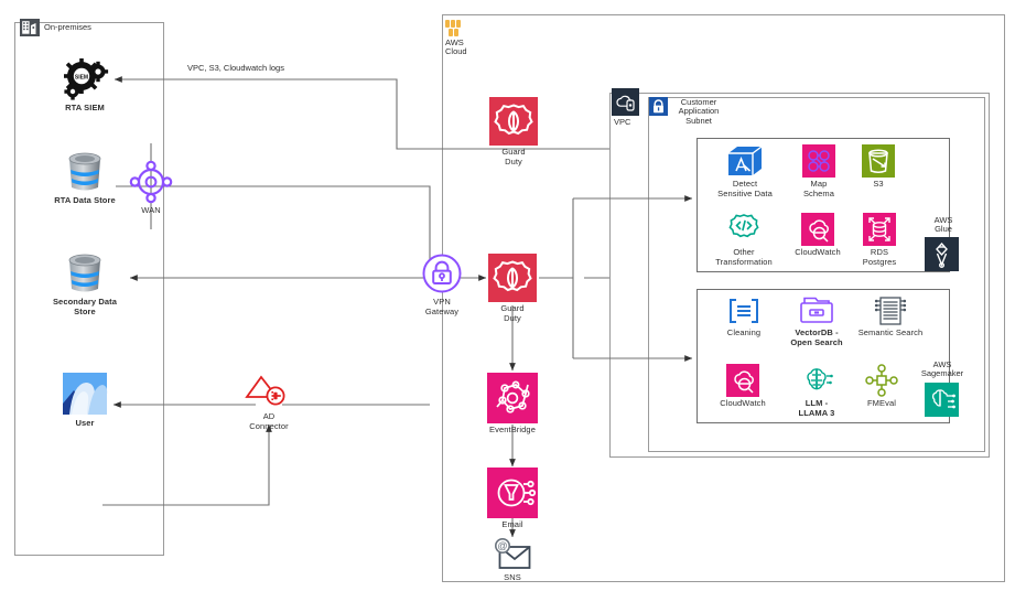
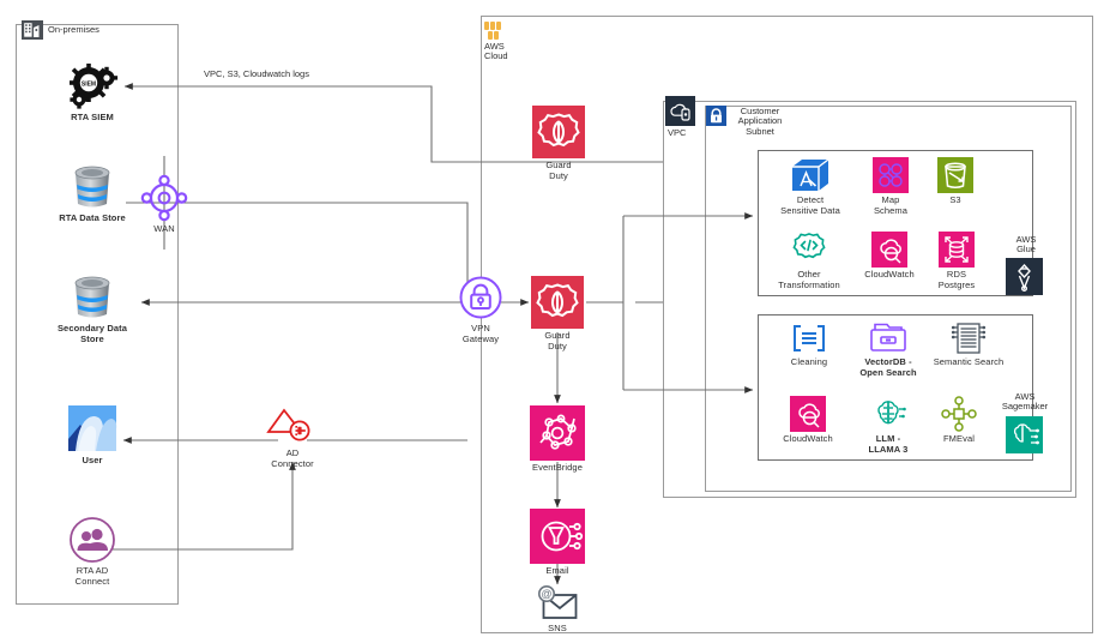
  On-premises
  AWS
  Cloud
  VPC
  Customer
  Application
  Subnet
  VPC, S3, Cloudwatch logs
  RTA SIEM
  RTA Data Store
  Secondary Data
  Store
  User
+ RTA AD
+ Connect
  WAN
  AD
  Connector
  VPN
  Gateway
  Guard
  Duty
  Guard
  Duty
  EventBridge
  Email
  @
  SNS
  Detect
  Sensitive Data
  Map
  Schema
  S3
  Other
  Transformation
  CloudWatch
  RDS
  Postgres
  AWS
  Glue
  Cleaning
  VectorDB -
  Open Search
  Semantic Search
  CloudWatch
  LLM -
  LLAMA 3
  FMEval
  AWS
  Sagemaker
